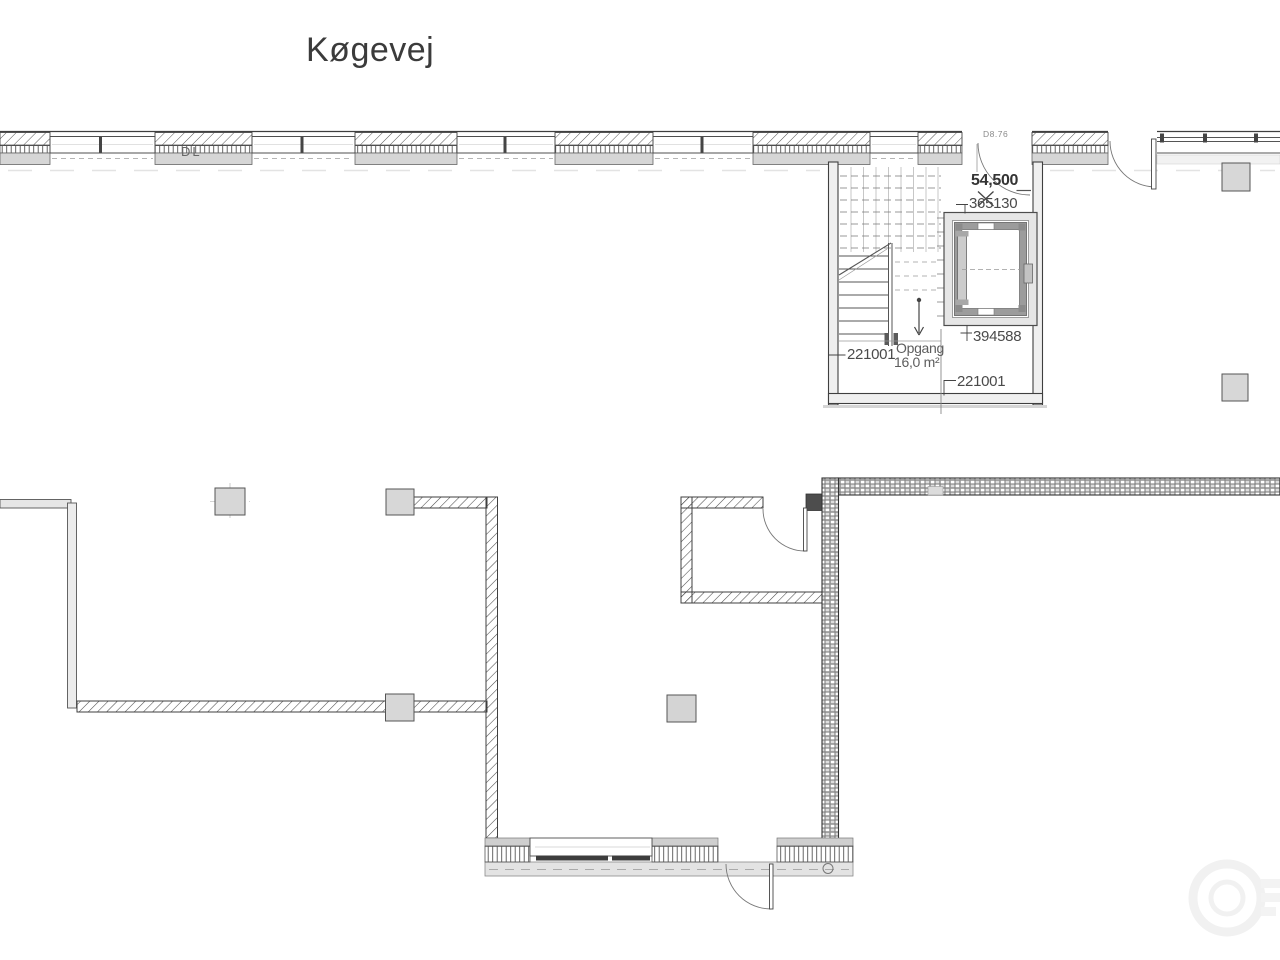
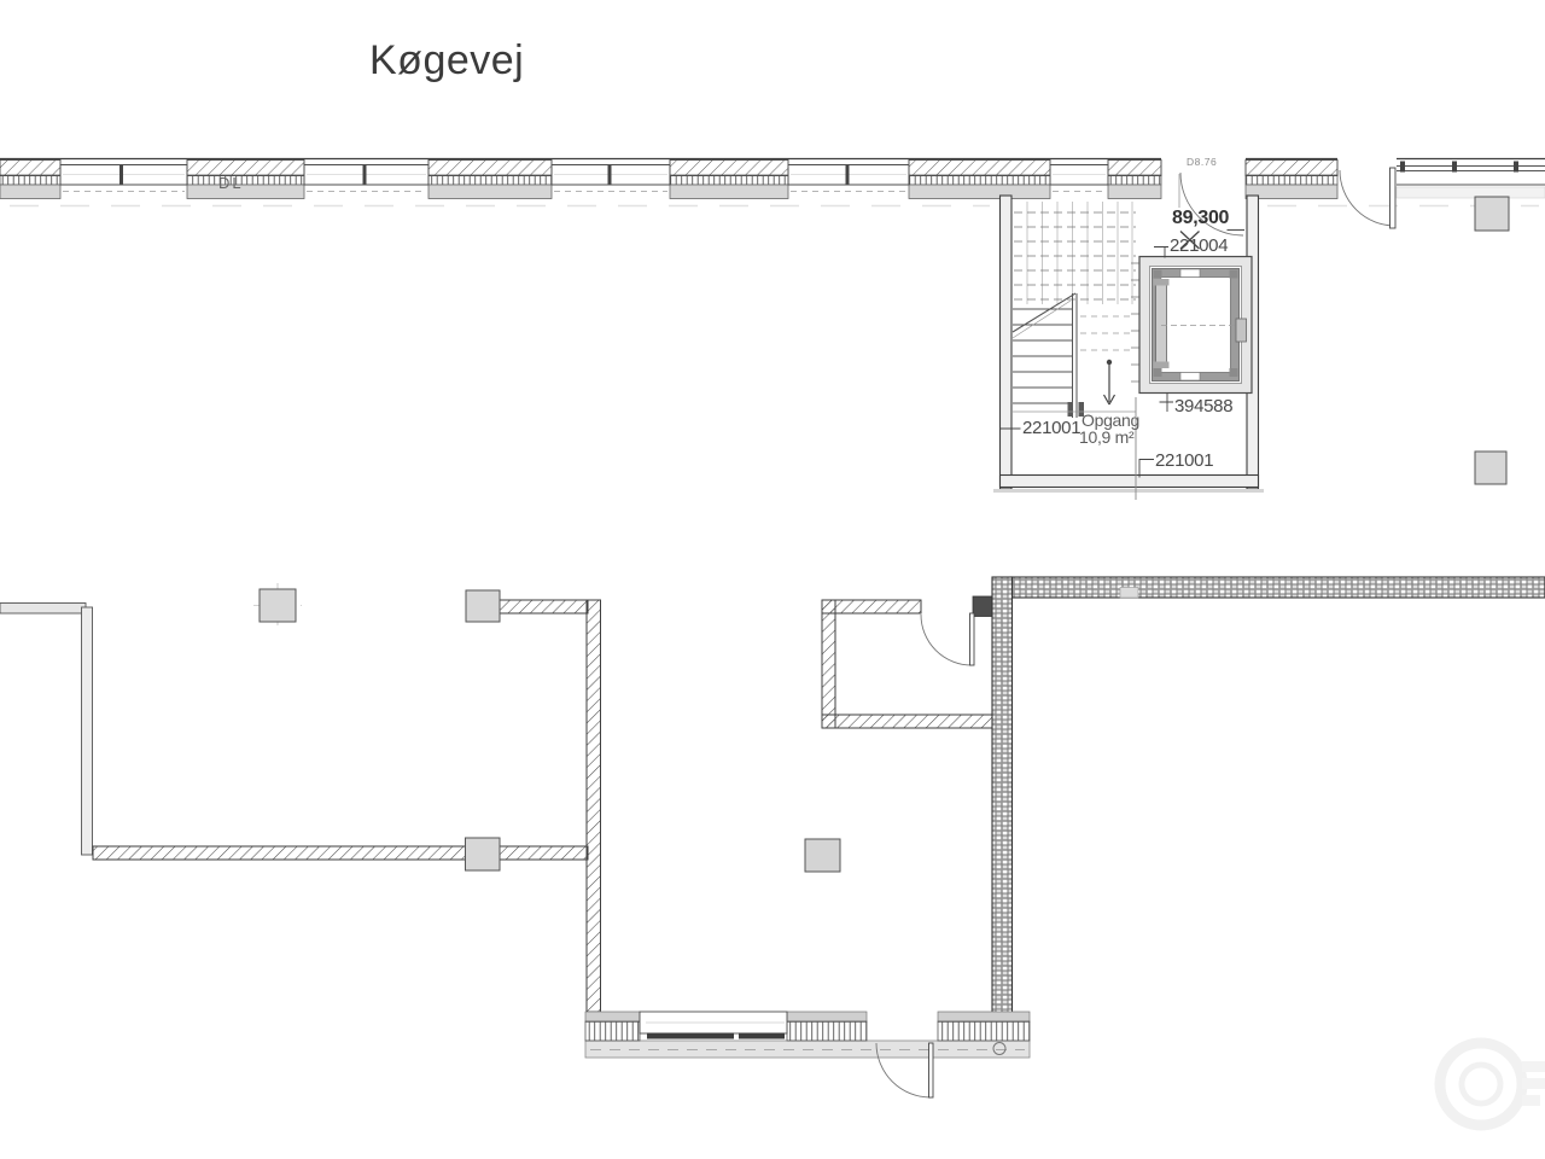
  Køgevej
  DL
  D8.76
- 54,500
+ 89,300
- 365130
+ 221004
  394588
  221001
  Opgang
- 16,0 m²
+ 10,9 m²
  221001
